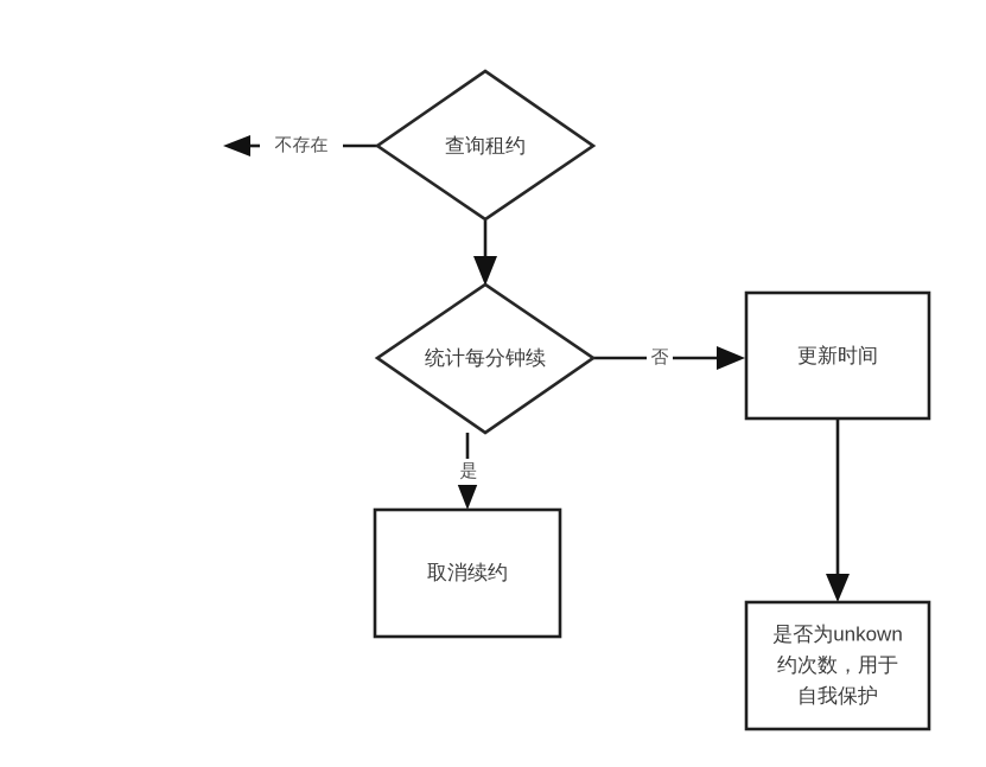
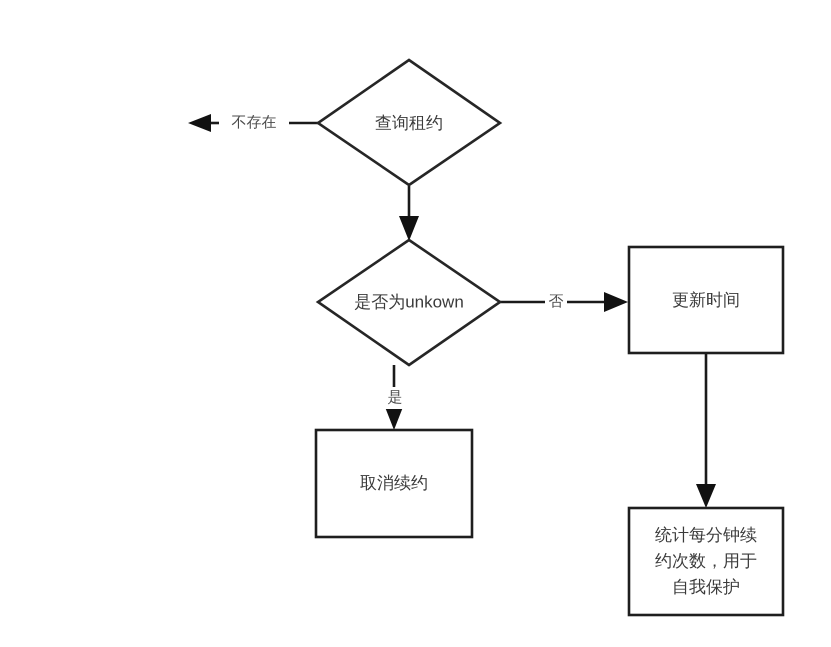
  查询租约
- 统计每分钟续
+ 是否为unkown
  更新时间
  取消续约
- 是否为unkown
+ 统计每分钟续
  约次数，用于
  自我保护
  不存在
  否
  是
